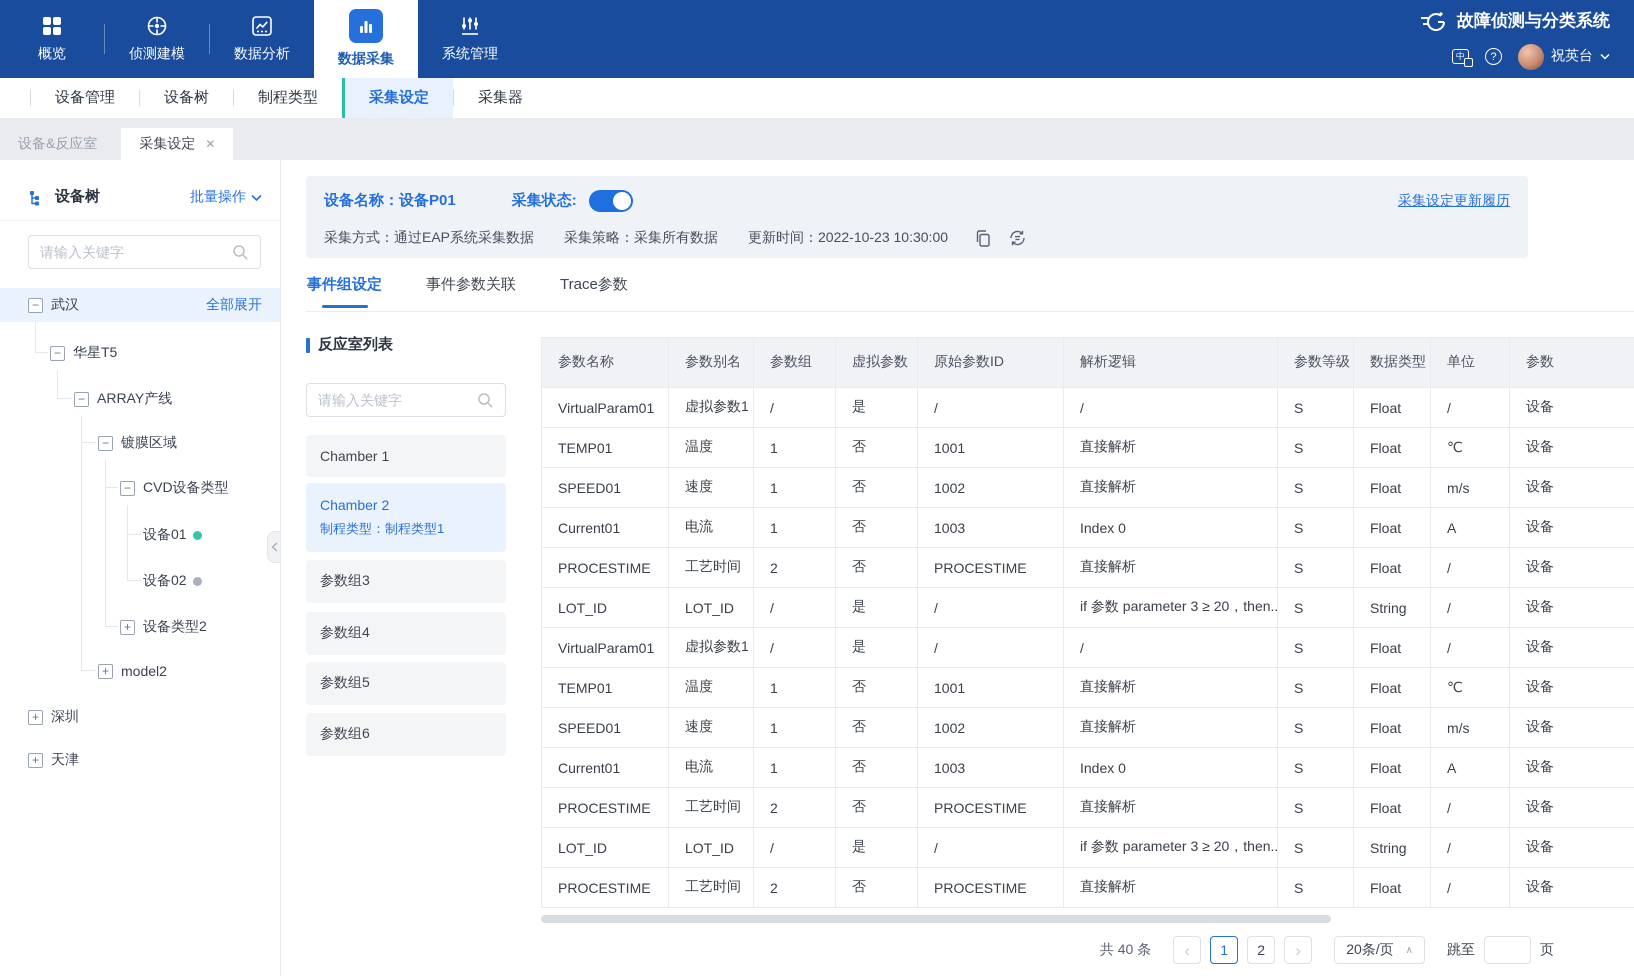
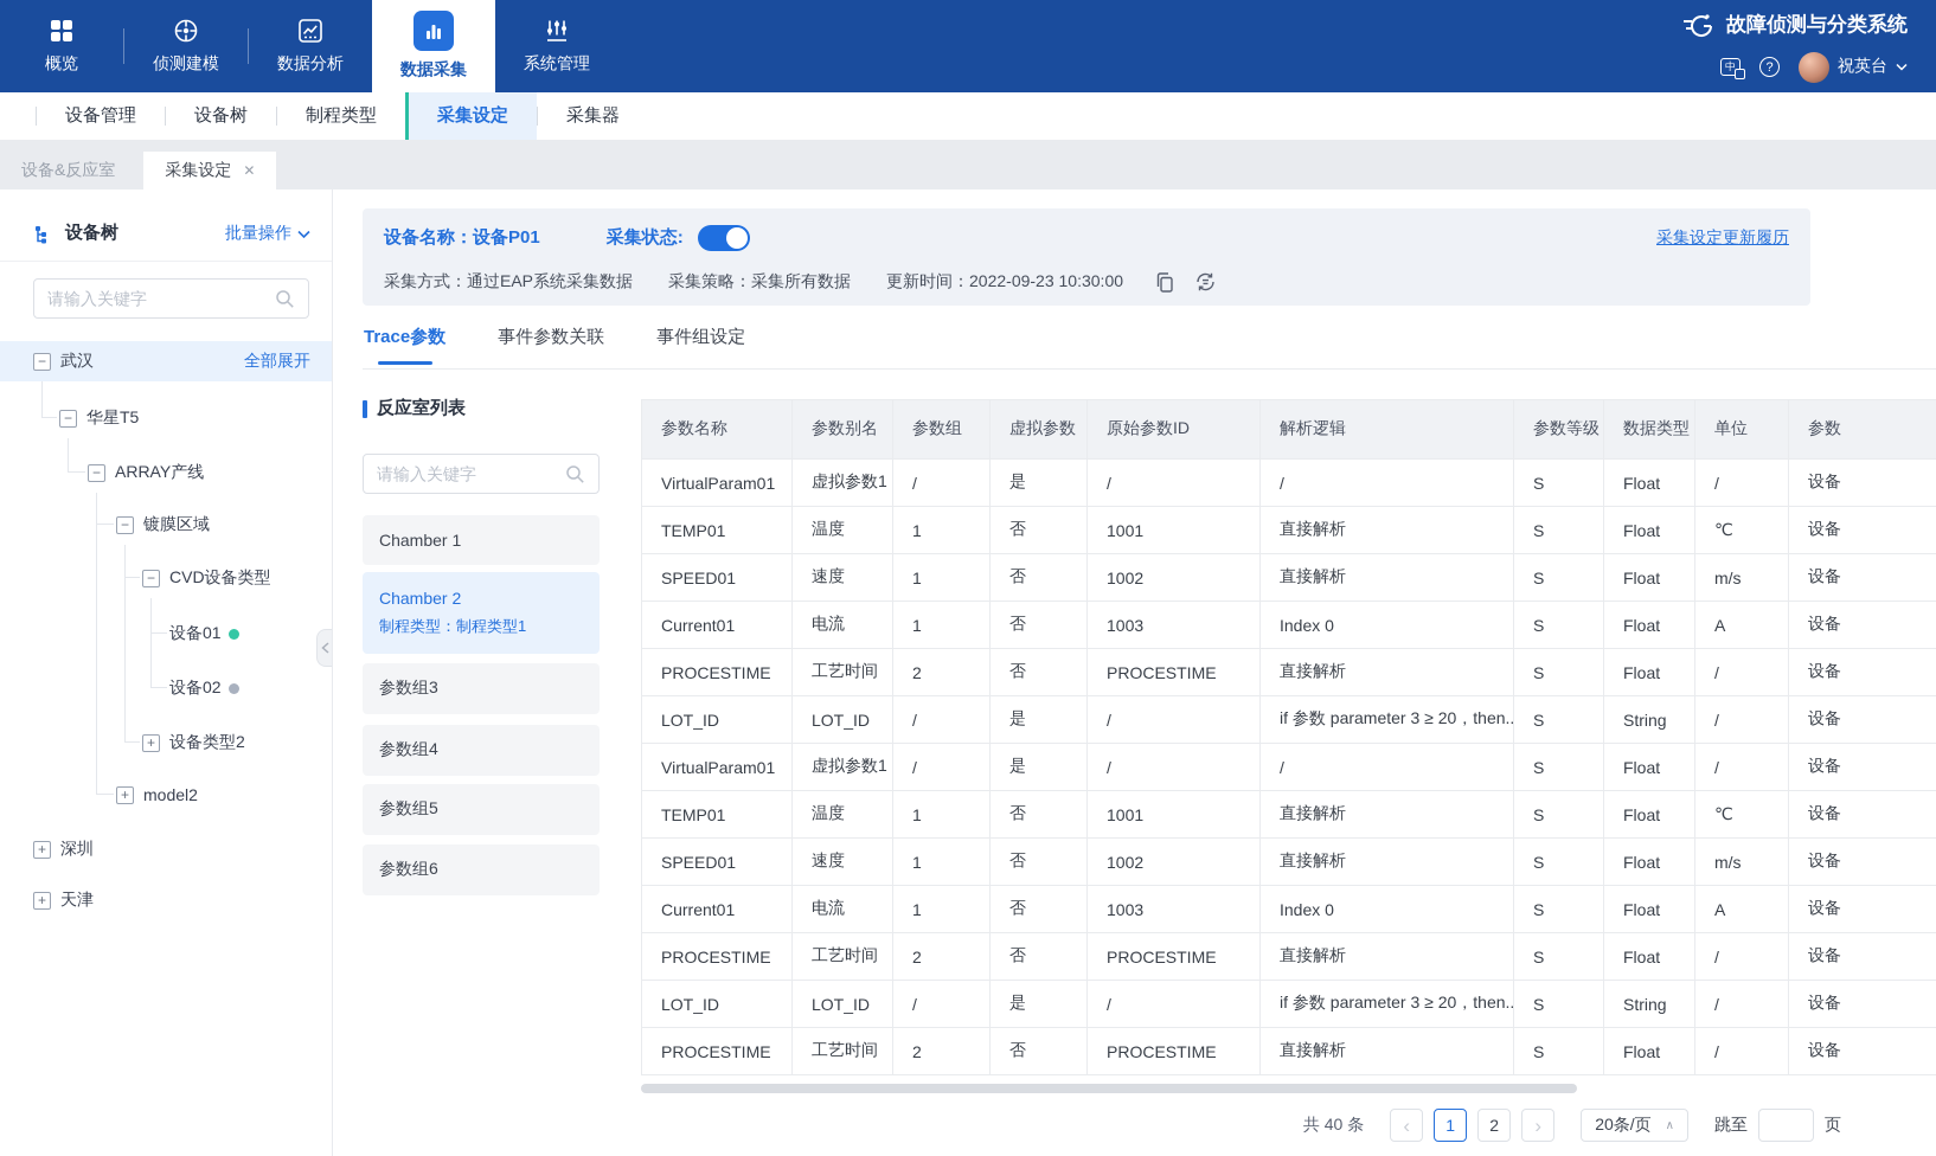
  概览
  侦测建模
  数据分析
  数据采集
  系统管理
  故障侦测与分类系统
  中
  ?
  祝英台
  设备管理
  设备树
  制程类型
  采集设定
  采集器
  设备&反应室
  采集设定
  ✕
  设备树
  批量操作
  请输入关键字
  −
  武汉
  全部展开
  −
  华星T5
  −
  ARRAY产线
  −
  镀膜区域
  −
  CVD设备类型
  设备01
  设备02
  +
  设备类型2
  +
  model2
  +
  深圳
  +
  天津
  设备名称：
  设备P01
  采集状态:
  采集设定更新履历
  采集方式：通过EAP系统采集数据
  采集策略：采集所有数据
- 更新时间：2022-10-23 10:30:00
+ 更新时间：2022-09-23 10:30:00
- 事件组设定
+ Trace参数
  事件参数关联
- Trace参数
+ 事件组设定
  反应室列表
  请输入关键字
  Chamber 1
  Chamber 2
  制程类型：制程类型1
  参数组3
  参数组4
  参数组5
  参数组6
  参数名称	参数别名	参数组	虚拟参数	原始参数ID	解析逻辑	参数等级	数据类型	单位	参数
  VirtualParam01	虚拟参数1	/	是	/	/	S	Float	/	设备
  TEMP01	温度	1	否	1001	直接解析	S	Float	℃	设备
  SPEED01	速度	1	否	1002	直接解析	S	Float	m/s	设备
  Current01	电流	1	否	1003	Index 0	S	Float	A	设备
  PROCESTIME	工艺时间	2	否	PROCESTIME	直接解析	S	Float	/	设备
  LOT_ID	LOT_ID	/	是	/	if 参数 parameter 3 ≥ 20，then..	S	String	/	设备
  VirtualParam01	虚拟参数1	/	是	/	/	S	Float	/	设备
  TEMP01	温度	1	否	1001	直接解析	S	Float	℃	设备
  SPEED01	速度	1	否	1002	直接解析	S	Float	m/s	设备
  Current01	电流	1	否	1003	Index 0	S	Float	A	设备
  PROCESTIME	工艺时间	2	否	PROCESTIME	直接解析	S	Float	/	设备
  LOT_ID	LOT_ID	/	是	/	if 参数 parameter 3 ≥ 20，then..	S	String	/	设备
  PROCESTIME	工艺时间	2	否	PROCESTIME	直接解析	S	Float	/	设备
  共 40 条
  ‹
  1
  2
  ›
  20条/页
  ∧
  跳至
  页
